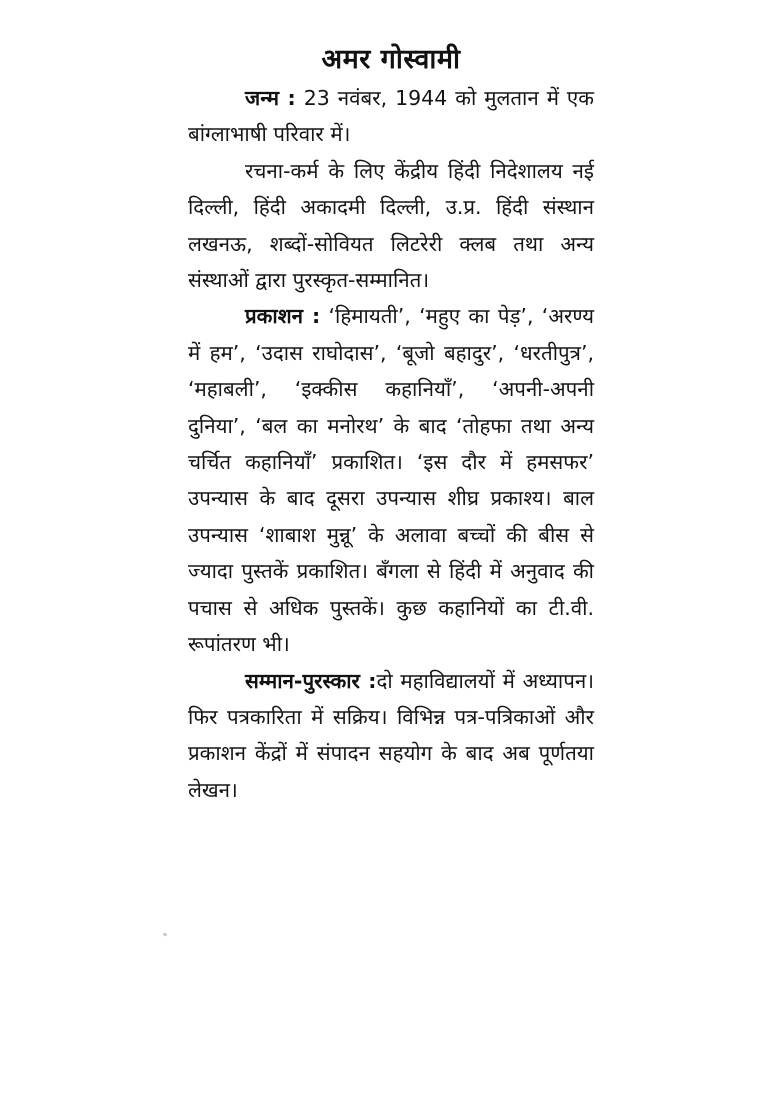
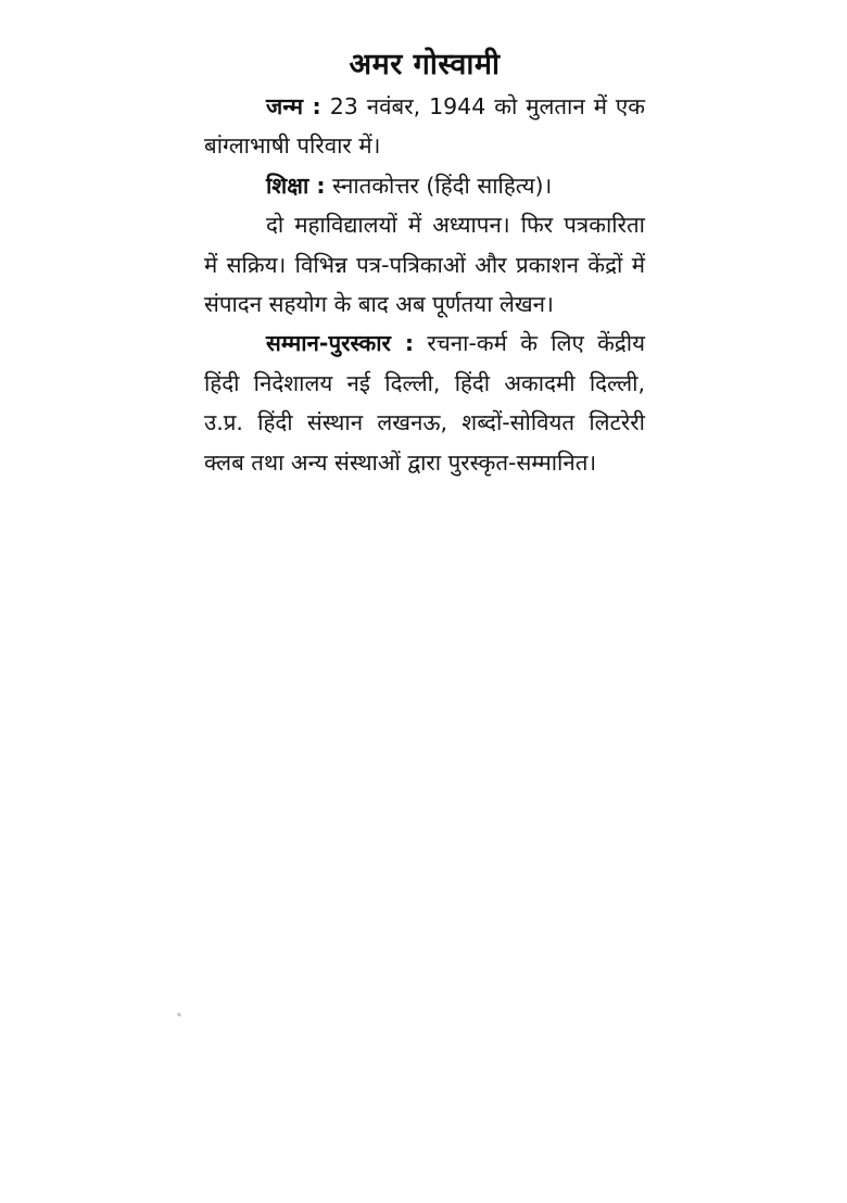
  अमर गोस्वामी
  जन्म : 23 नवंबर, 1944 को मुलतान में एक बांग्लाभाषी परिवार में।
+ शिक्षा : स्नातकोत्तर (हिंदी साहित्य)।
- रचना-कर्म के लिए केंद्रीय हिंदी निदेशालय नई दिल्ली, हिंदी अकादमी दिल्ली, उ.प्र. हिंदी संस्थान लखनऊ, शब्दों-सोवियत लिटरेरी क्लब तथा अन्य संस्थाओं द्वारा पुरस्कृत-सम्मानित।
+ दो महाविद्यालयों में अध्यापन। फिर पत्रकारिता में सक्रिय। विभिन्न पत्र-पत्रिकाओं और प्रकाशन केंद्रों में संपादन सहयोग के बाद अब पूर्णतया लेखन।
- प्रकाशन : ‘हिमायती’, ‘महुए का पेड़’, ‘अरण्य में हम’, ‘उदास राघोदास’, ‘बूजो बहादुर’, ‘धरतीपुत्र’, ‘महाबली’, ‘इक्कीस कहानियाँ’, ‘अपनी-अपनी दुनिया’, ‘बल का मनोरथ’ के बाद ‘तोहफा तथा अन्य चर्चित कहानियाँ’ प्रकाशित। ‘इस दौर में हमसफर’ उपन्यास के बाद दूसरा उपन्यास शीघ्र प्रकाश्य। बाल उपन्यास ‘शाबाश मुन्नू’ के अलावा बच्चों की बीस से ज्यादा पुस्तकें प्रकाशित। बँगला से हिंदी में अनुवाद की पचास से अधिक पुस्तकें। कुछ कहानियों का टी.वी. रूपांतरण भी।
- सम्मान-पुरस्कार :दो महाविद्यालयों में अध्यापन। फिर पत्रकारिता में सक्रिय। विभिन्न पत्र-पत्रिकाओं और प्रकाशन केंद्रों में संपादन सहयोग के बाद अब पूर्णतया लेखन।
+ सम्मान-पुरस्कार : रचना-कर्म के लिए केंद्रीय हिंदी निदेशालय नई दिल्ली, हिंदी अकादमी दिल्ली, उ.प्र. हिंदी संस्थान लखनऊ, शब्दों-सोवियत लिटरेरी क्लब तथा अन्य संस्थाओं द्वारा पुरस्कृत-सम्मानित।
